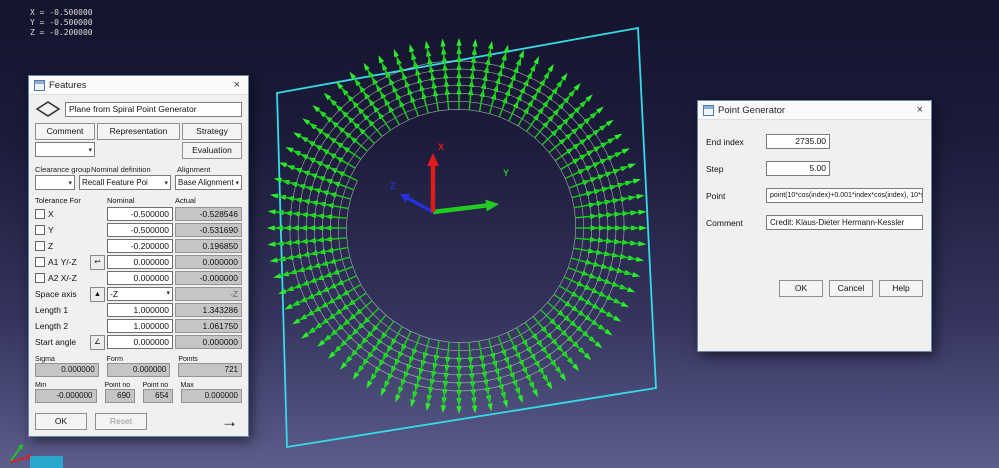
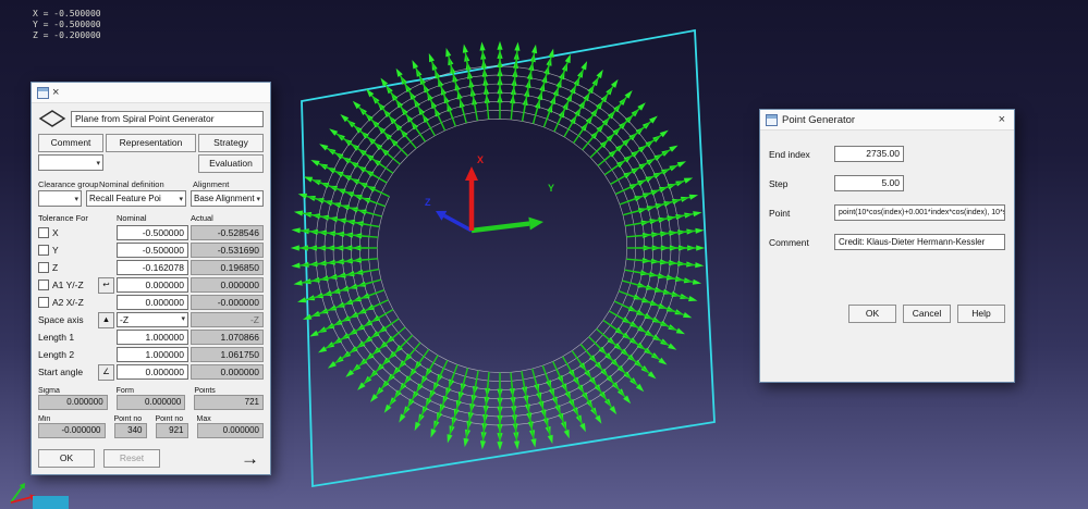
  X
  Y
  Z
  X = -0.500000
  Y = -0.500000
  Z = -0.200000
- Features
  ×
  Plane from Spiral Point Generator
  Comment
  Representation
  Strategy
  Evaluation
  Clearance group
  Nominal definition
  Alignment
  Recall Feature Poi
  Base Alignment
  Tolerance For
  Nominal
  Actual
  X
  -0.500000
  -0.528546
  Y
  -0.500000
  -0.531690
  Z
- -0.200000
+ -0.162078
  0.196850
  A1 Y/-Z
  ↩
  0.000000
  0.000000
  A2 X/-Z
  0.000000
  -0.000000
  Space axis
  ▲
  -Z
  -Z
  Length 1
  1.000000
- 1.343286
+ 1.070866
  Length 2
  1.000000
  1.061750
  Start angle
  ∠
  0.000000
  0.000000
  0.000000
  0.000000
  721
  -0.000000
- 690
+ 340
- 654
+ 921
  0.000000
  OK
  Reset
  →
  Point Generator
  ×
  End index
  2735.00
  Step
  5.00
  Point
  Comment
  Credit: Klaus-Dieter Hermann-Kessler
  OK
  Cancel
  Help
